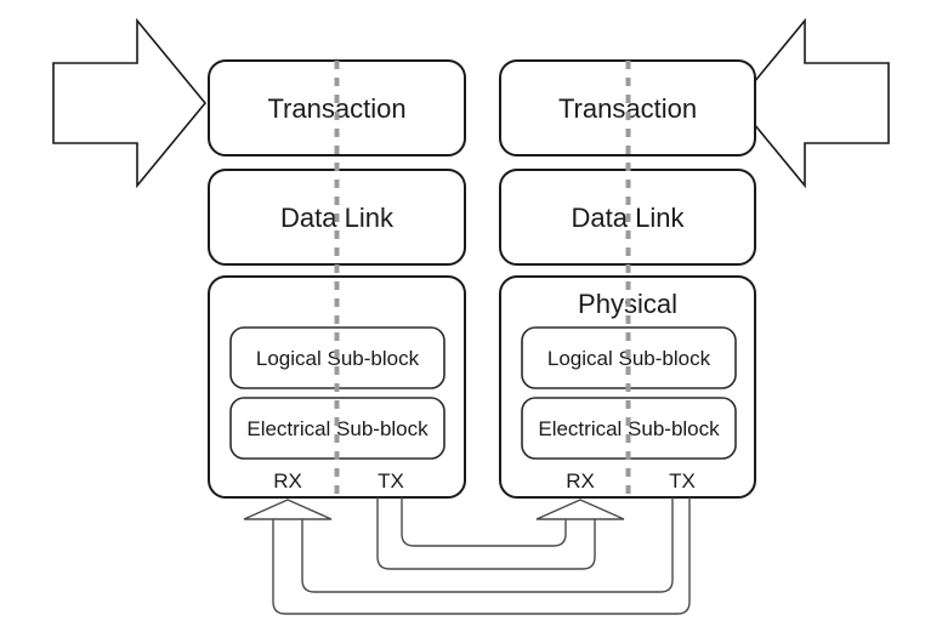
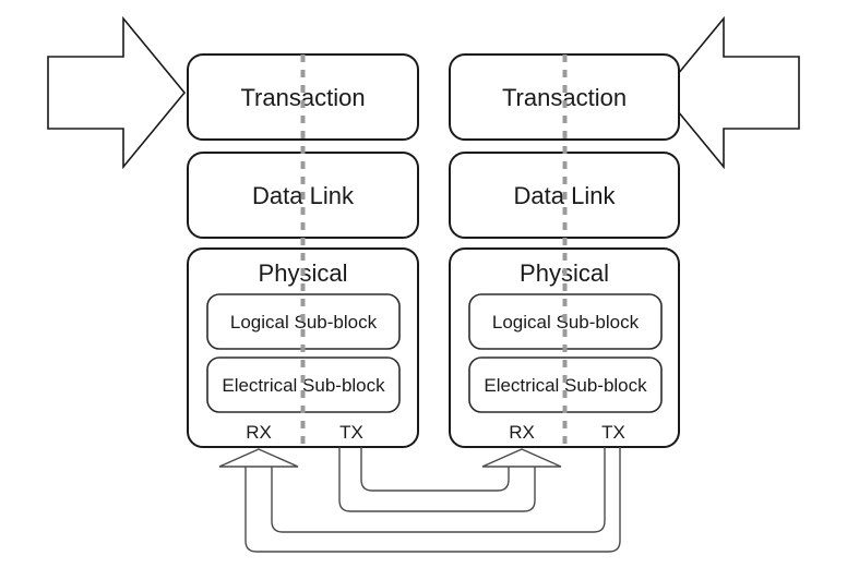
  Transaction
  Data Link
+ Physical
  Logical Sub-block
  Electrical Sub-block
  RX
  TX
  Transaction
  Data Link
  Phyical
  Logical Sub-block
  Electrical Sub-block
  RX
  TX
